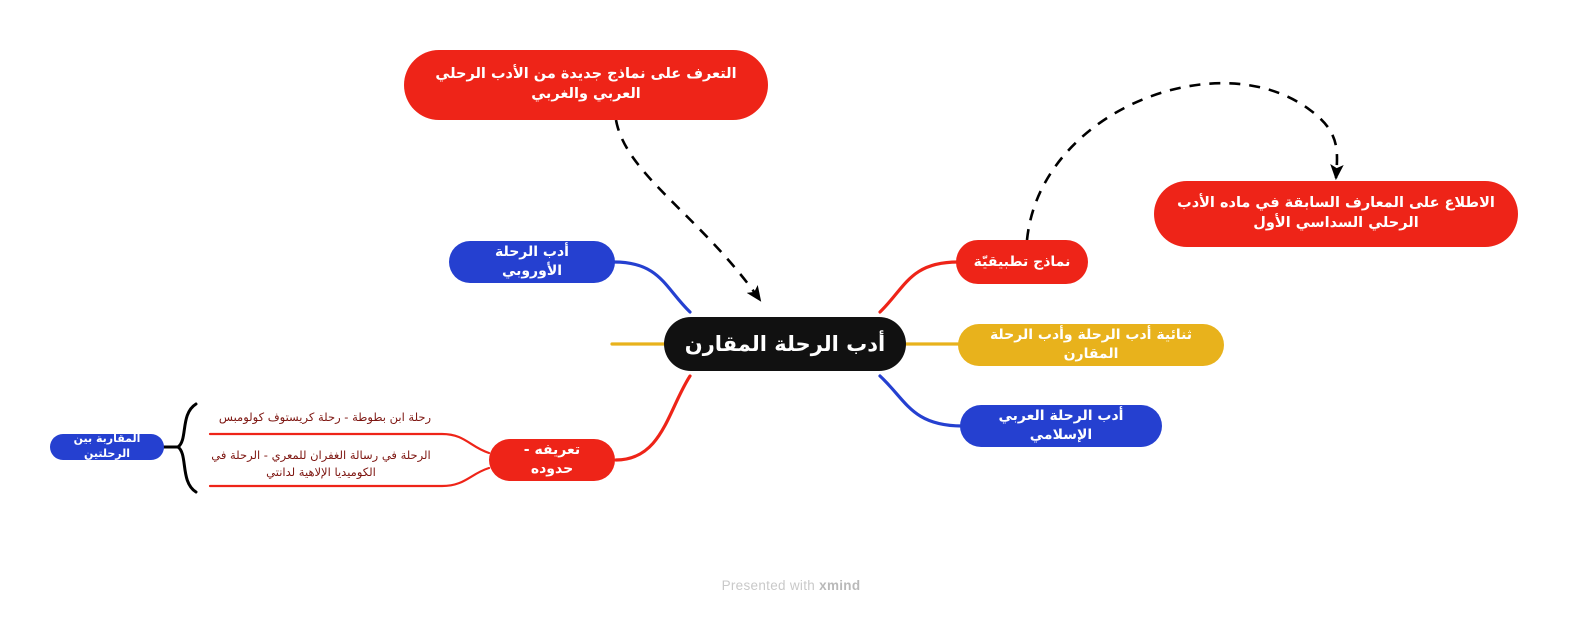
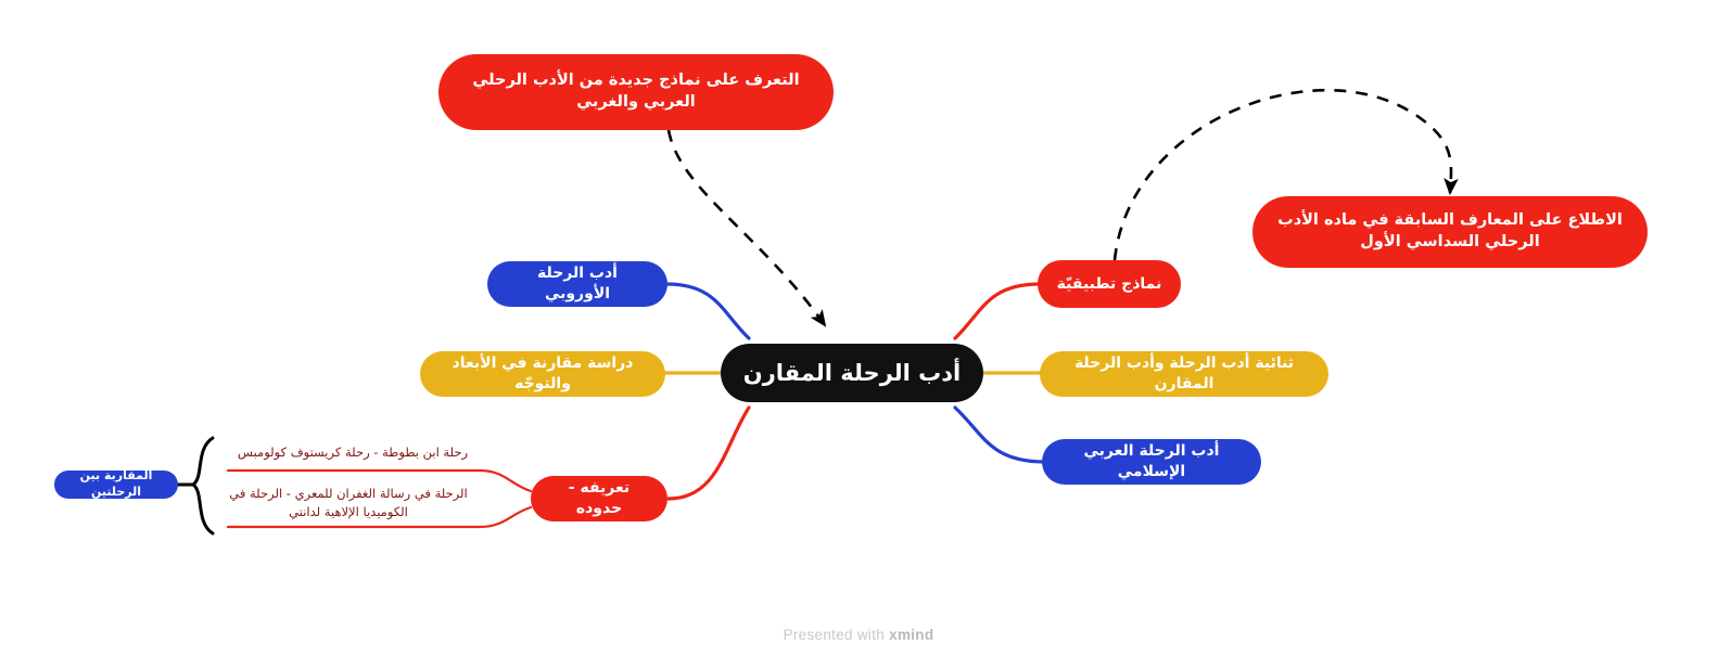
  أدب الرحلة المقارن
  التعرف على نماذج جديدة من الأدب الرحلي العربي والغربي
  الاطلاع على المعارف السابقة في ماده الأدب الرحلي السداسي الأول
  نماذج تطبيقيّة
  ثنائية أدب الرحلة وأدب الرحلة المقارن
  أدب الرحلة العربي الإسلامي
  أدب الرحلة الأوروبي
+ دراسة مقارنة في الأبعاد والتوجّه
  تعريفه - حدوده
  المقاربة بين الرحلتين
  رحلة ابن بطوطة - رحلة كريستوف كولومبس
  الرحلة في رسالة الغفران للمعري - الرحلة في الكوميديا الإلاهية لدانتي
  Presented with xmind
